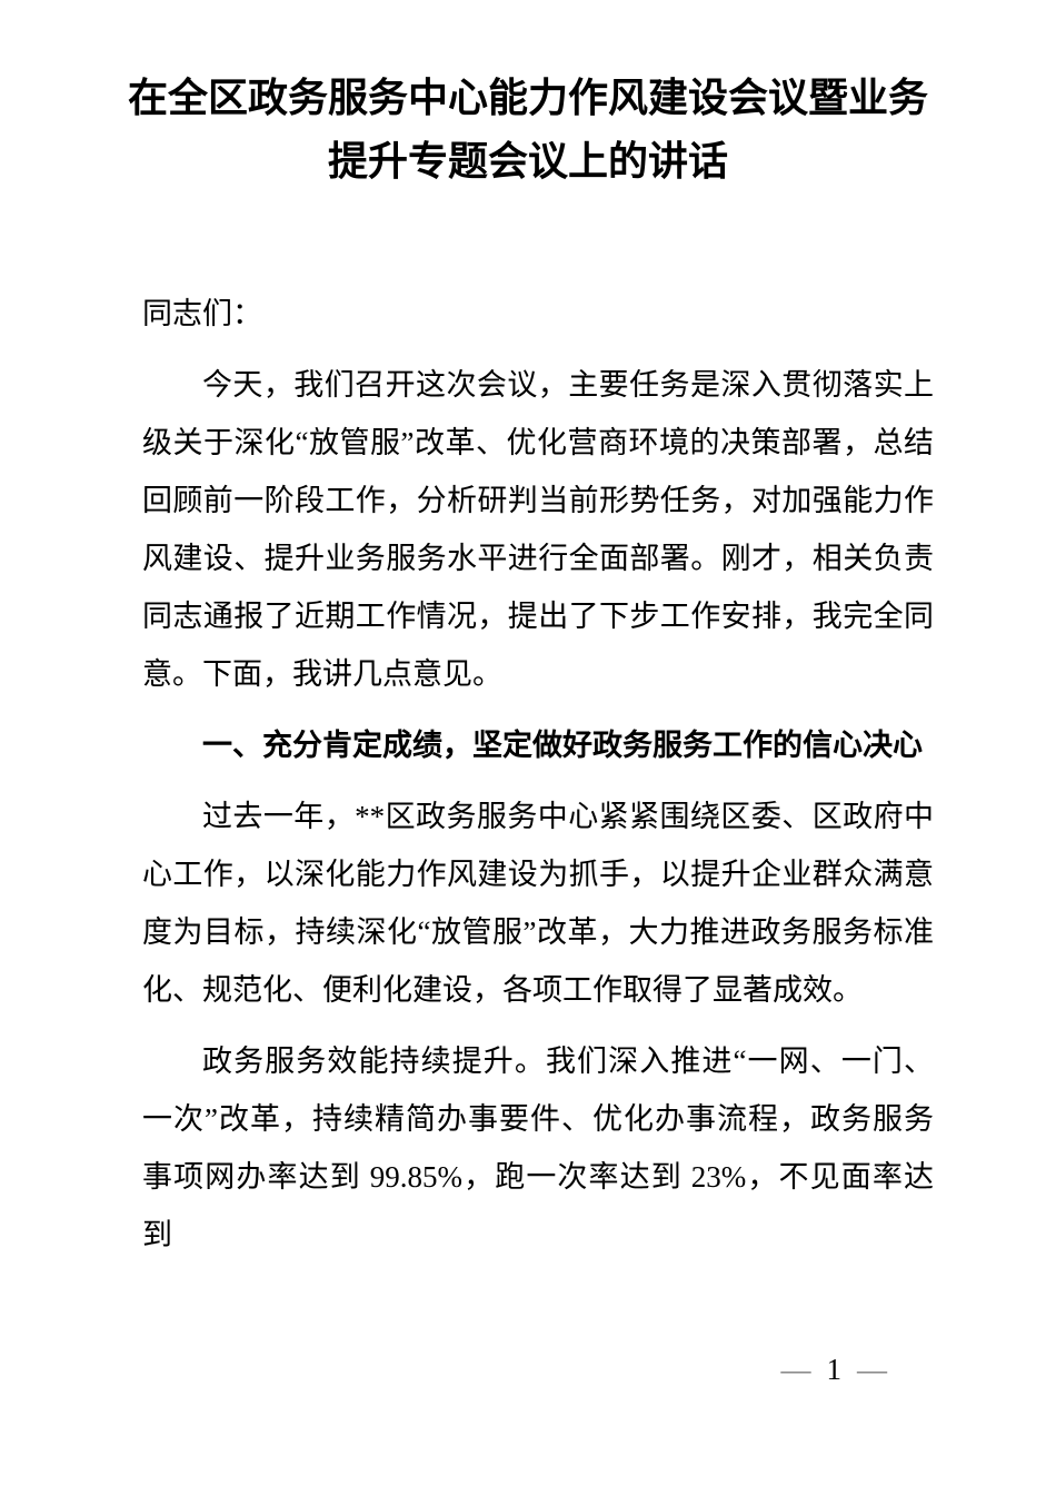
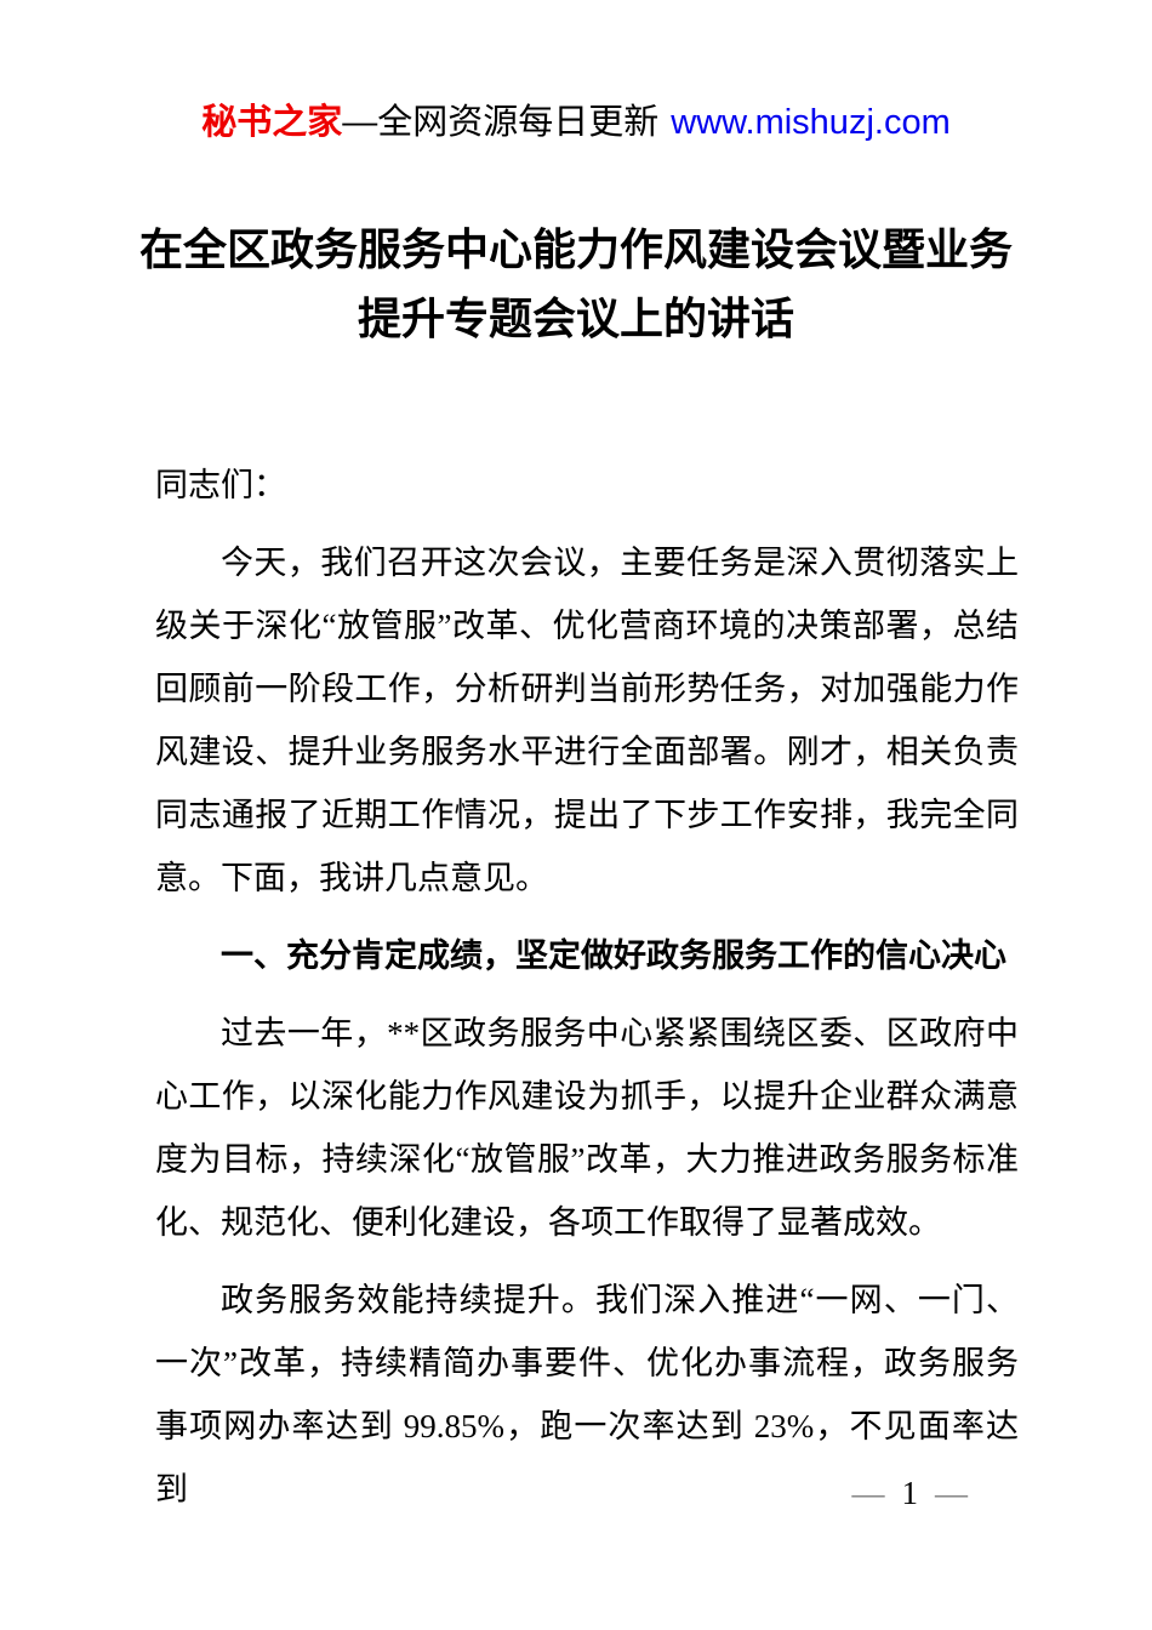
+ 秘书之家—全网资源每日更新 www.mishuzj.com
  在全区政务服务中心能力作风建设会议暨业务提升专题会议上的讲话
  同志们：
  今天，我们召开这次会议，主要任务是深入贯彻落实上级关于深化“放管服”改革、优化营商环境的决策部署，总结回顾前一阶段工作，分析研判当前形势任务，对加强能力作风建设、提升业务服务水平进行全面部署。刚才，相关负责同志通报了近期工作情况，提出了下步工作安排，我完全同意。下面，我讲几点意见。
  一、充分肯定成绩，坚定做好政务服务工作的信心决心
  过去一年，**区政务服务中心紧紧围绕区委、区政府中心工作，以深化能力作风建设为抓手，以提升企业群众满意度为目标，持续深化“放管服”改革，大力推进政务服务标准化、规范化、便利化建设，各项工作取得了显著成效。
  政务服务效能持续提升。我们深入推进“一网、一门、一次”改革，持续精简办事要件、优化办事流程，政务服务事项网办率达到 99.85%，跑一次率达到 23%，不见面率达到
  — 1 —
